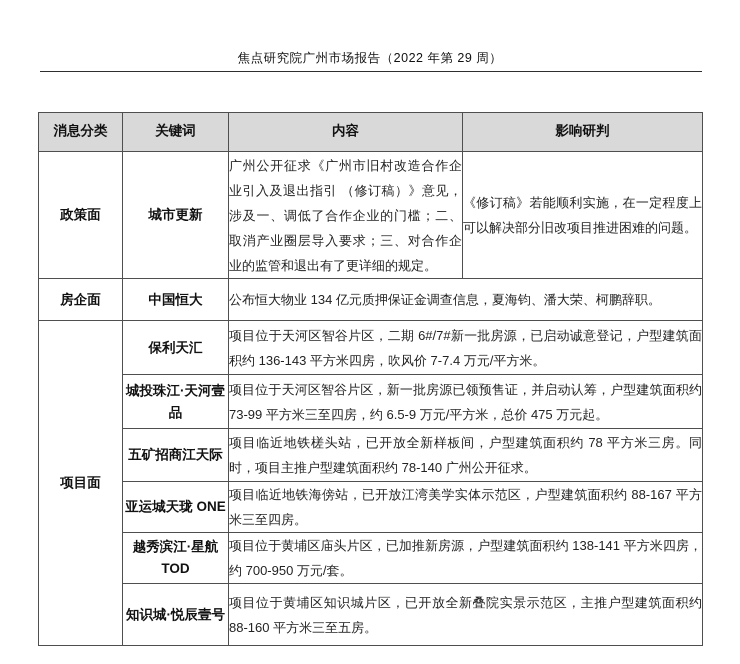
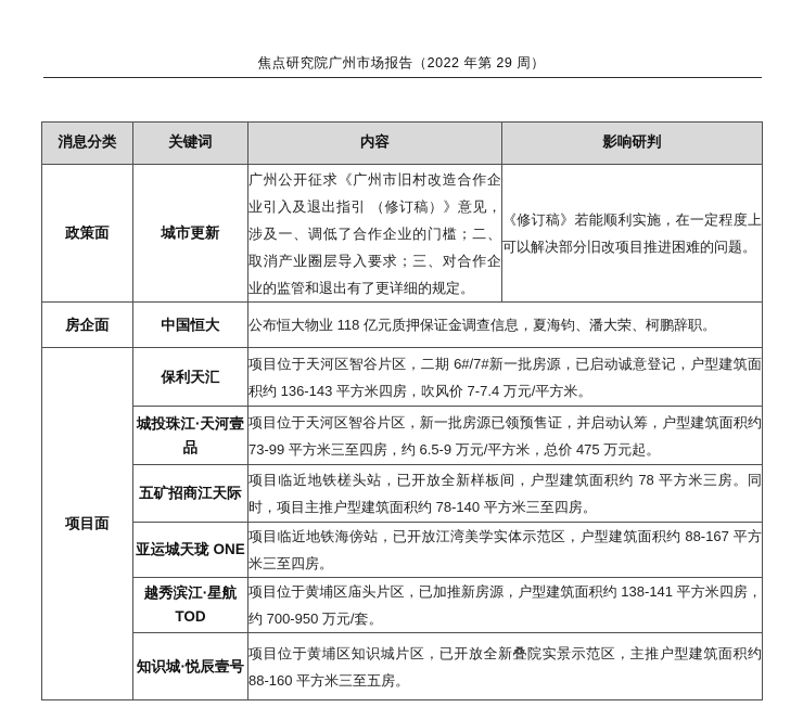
  焦点研究院广州市场报告（2022 年第 29 周）
  消息分类	关键词	内容	影响研判
  政策面	城市更新	广州公开征求《广州市旧村改造合作企业引入及退出指引 （修订稿）》意见，涉及一、调低了合作企业的门槛；二、取消产业圈层导入要求；三、对合作企业的监管和退出有了更详细的规定。	《修订稿》若能顺利实施，在一定程度上可以解决部分旧改项目推进困难的问题。
- 房企面	中国恒大	公布恒大物业 134 亿元质押保证金调查信息，夏海钧、潘大荣、柯鹏辞职。
+ 房企面	中国恒大	公布恒大物业 118 亿元质押保证金调查信息，夏海钧、潘大荣、柯鹏辞职。
  项目面	保利天汇	项目位于天河区智谷片区，二期 6#/7#新一批房源，已启动诚意登记，户型建筑面积约 136-143 平方米四房，吹风价 7-7.4 万元/平方米。
  城投珠江·天河壹品	项目位于天河区智谷片区，新一批房源已领预售证，并启动认筹，户型建筑面积约 73-99 平方米三至四房，约 6.5-9 万元/平方米，总价 475 万元起。
- 五矿招商江天际	项目临近地铁槎头站，已开放全新样板间，户型建筑面积约 78 平方米三房。同时，项目主推户型建筑面积约 78-140 广州公开征求。
+ 五矿招商江天际	项目临近地铁槎头站，已开放全新样板间，户型建筑面积约 78 平方米三房。同时，项目主推户型建筑面积约 78-140 平方米三至四房。
  亚运城天珑 ONE	项目临近地铁海傍站，已开放江湾美学实体示范区，户型建筑面积约 88-167 平方米三至四房。
  越秀滨江·星航 TOD	项目位于黄埔区庙头片区，已加推新房源，户型建筑面积约 138-141 平方米四房，约 700-950 万元/套。
  知识城·悦辰壹号	项目位于黄埔区知识城片区，已开放全新叠院实景示范区，主推户型建筑面积约 88-160 平方米三至五房。
